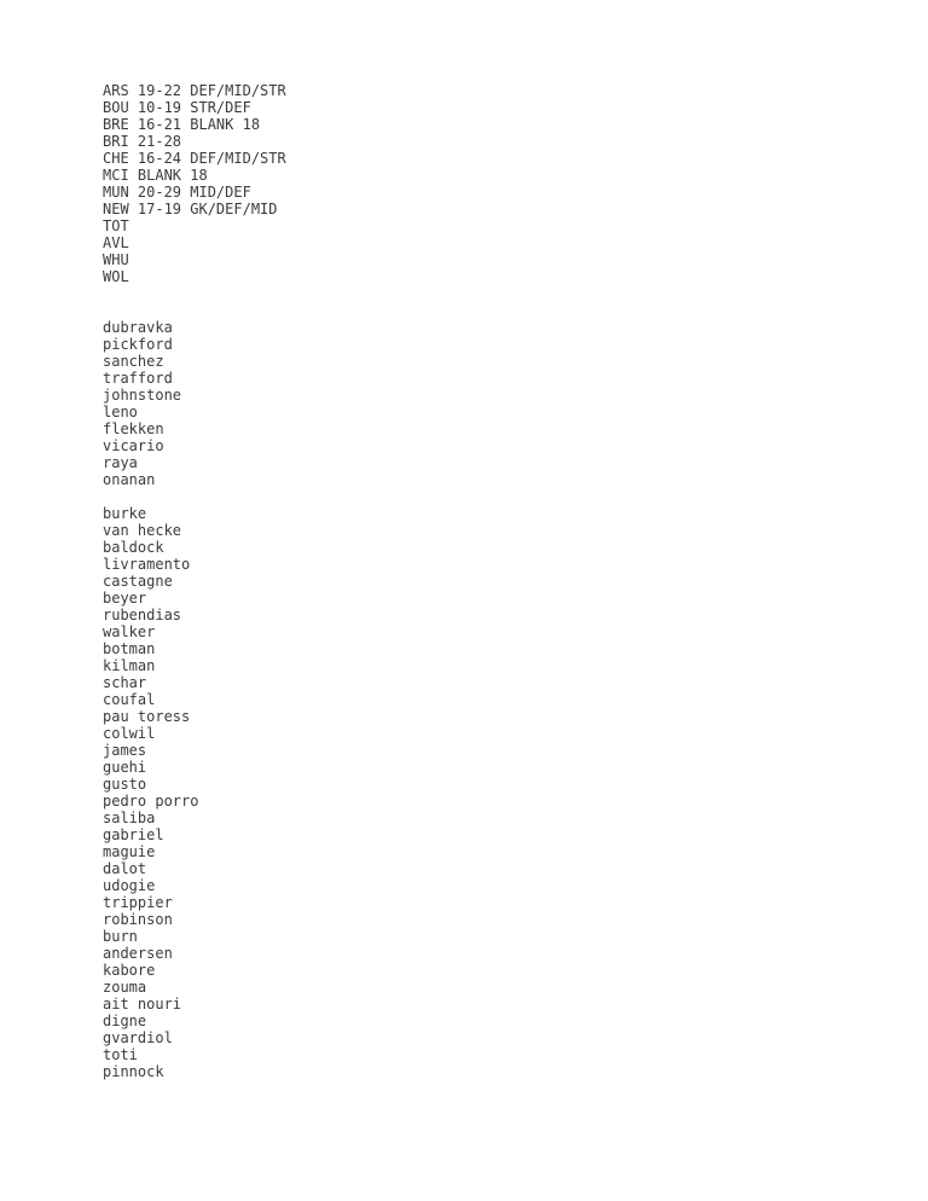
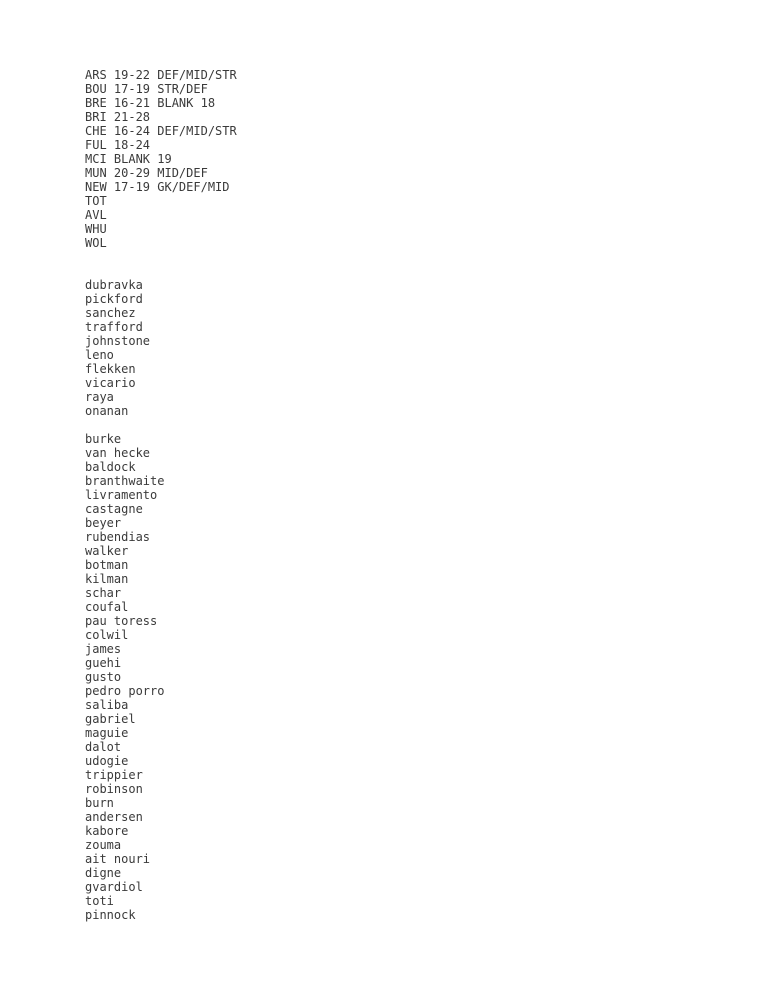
  ARS 19-22 DEF/MID/STR
- BOU 10-19 STR/DEF
+ BOU 17-19 STR/DEF
  BRE 16-21 BLANK 18
  BRI 21-28
  CHE 16-24 DEF/MID/STR
+ FUL 18-24
- MCI BLANK 18
+ MCI BLANK 19
  MUN 20-29 MID/DEF
  NEW 17-19 GK/DEF/MID
  TOT
  AVL
  WHU
  WOL
  dubravka
  pickford
  sanchez
  trafford
  johnstone
  leno
  flekken
  vicario
  raya
  onanan
  burke
  van hecke
  baldock
+ branthwaite
  livramento
  castagne
  beyer
  rubendias
  walker
  botman
  kilman
  schar
  coufal
  pau toress
  colwil
  james
  guehi
  gusto
  pedro porro
  saliba
  gabriel
  maguie
  dalot
  udogie
  trippier
  robinson
  burn
  andersen
  kabore
  zouma
  ait nouri
  digne
  gvardiol
  toti
  pinnock
